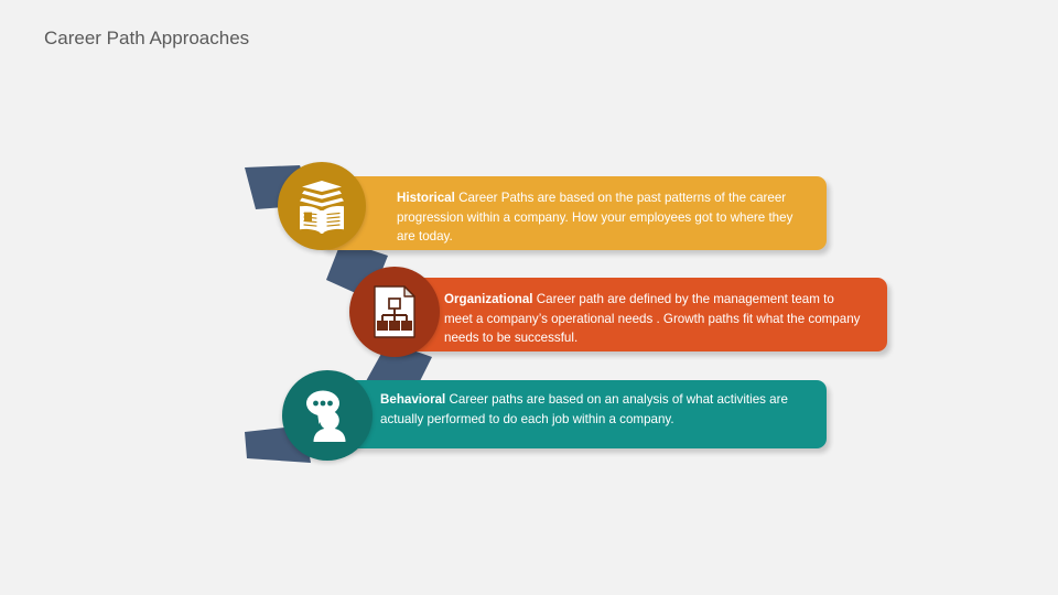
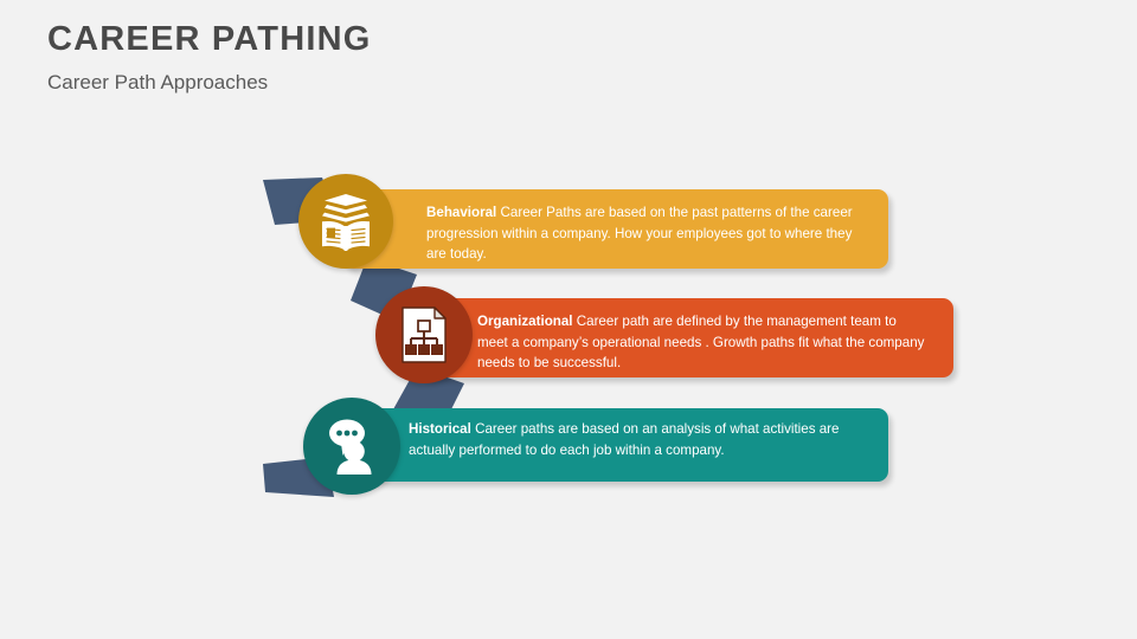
+ CAREER PATHING
  Career Path Approaches
- Historical Career Paths are based on the past patterns of the career progression within a company. How your employees got to where they are today.
+ Behavioral Career Paths are based on the past patterns of the career progression within a company. How your employees got to where they are today.
  Organizational Career path are defined by the management team to meet a company’s operational needs . Growth paths fit what the company needs to be successful.
- Behavioral Career paths are based on an analysis of what activities are actually performed to do each job within a company.
+ Historical Career paths are based on an analysis of what activities are actually performed to do each job within a company.
